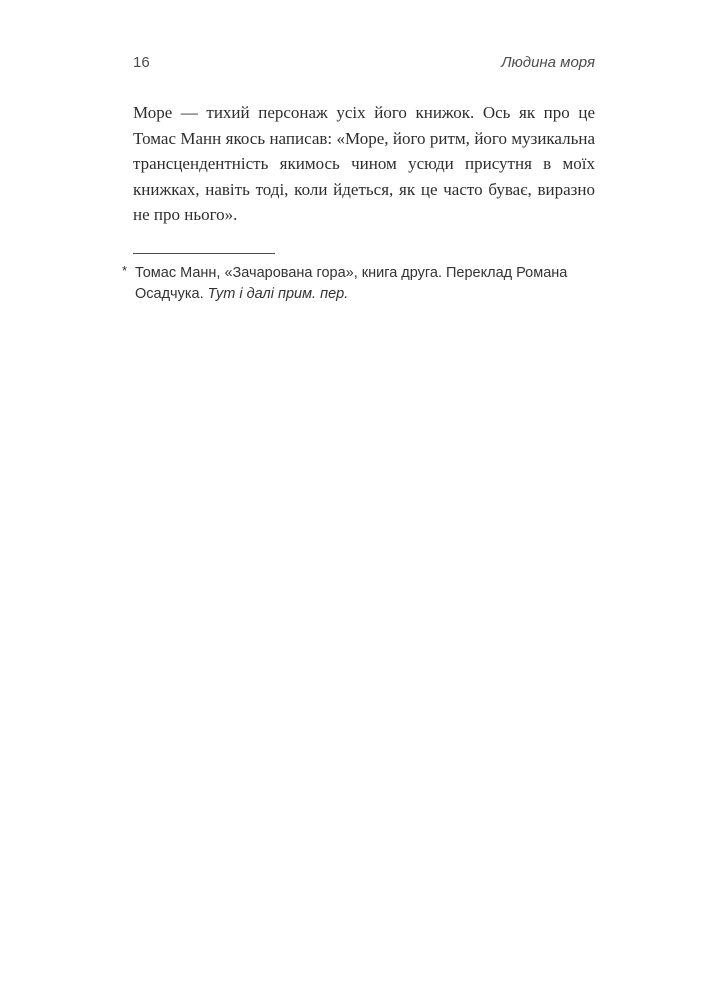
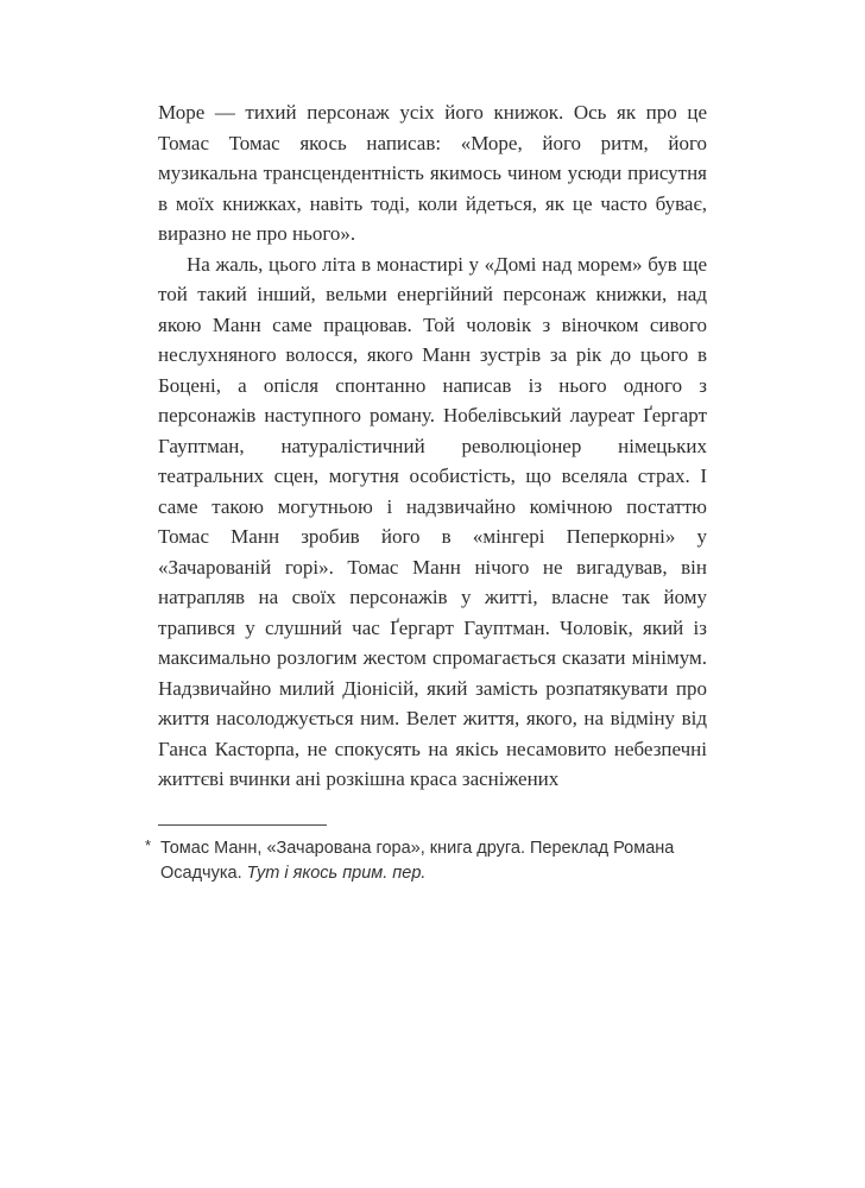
- 16
- Людина моря
- Море — тихий персонаж усіх його книжок. Ось як про це Томас Манн якось написав: «Море, його ритм, його музикальна трансцендентність якимось чином усюди присутня в моїх книжках, навіть тоді, коли йдеться, як це часто буває, виразно не про нього».
+ Море — тихий персонаж усіх його книжок. Ось як про це Томас Томас якось написав: «Море, його ритм, його музикальна трансцендентність якимось чином усюди присутня в моїх книжках, навіть тоді, коли йдеться, як це часто буває, виразно не про нього».
+ На жаль, цього літа в монастирі у «Домі над морем» був ще той такий інший, вельми енергійний персонаж книжки, над якою Манн саме працював. Той чоловік з віночком сивого неслухняного волосся, якого Манн зустрів за рік до цього в Боцені, а опісля спонтанно написав із нього одного з персонажів наступного роману. Нобелівський лауреат Ґергарт Гауптман, натуралістичний революціонер німецьких театральних сцен, могутня особистість, що вселяла страх. І саме такою могутньою і надзвичайно комічною постаттю Томас Манн зробив його в «мінгері Пеперкорні» у «Зачарованій горі». Томас Манн нічого не вигадував, він натрапляв на своїх персонажів у житті, власне так йому трапився у слушний час Ґергарт Гауптман. Чоловік, який із максимально розлогим жестом спромагається сказати мінімум. Надзвичайно милий Діонісій, який замість розпатякувати про життя насолоджується ним. Велет життя, якого, на відміну від Ганса Касторпа, не спокусять на якісь несамовито небезпечні життєві вчинки ані розкішна краса засніжених
  *
- Томас Манн, «Зачарована гора», книга друга. Переклад Романа Осадчука. Тут і далі прим. пер.
+ Томас Манн, «Зачарована гора», книга друга. Переклад Романа Осадчука. Тут і якось прим. пер.
